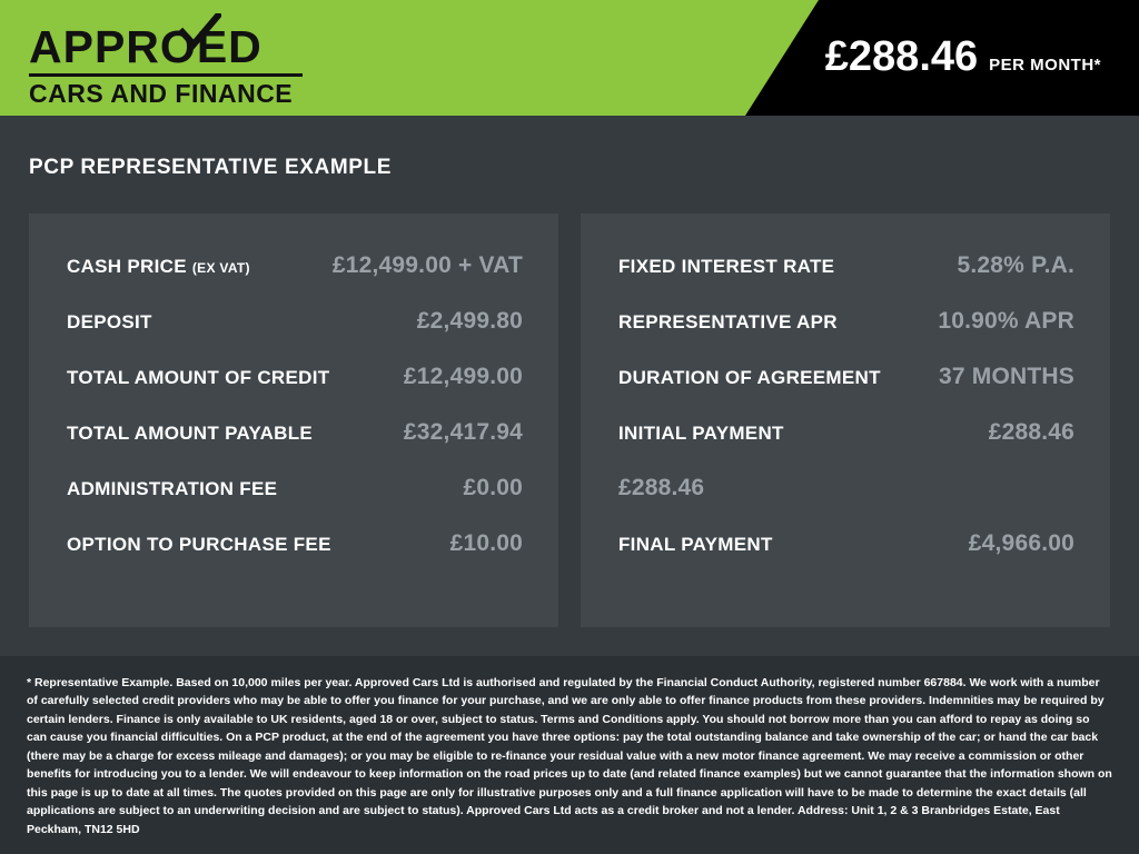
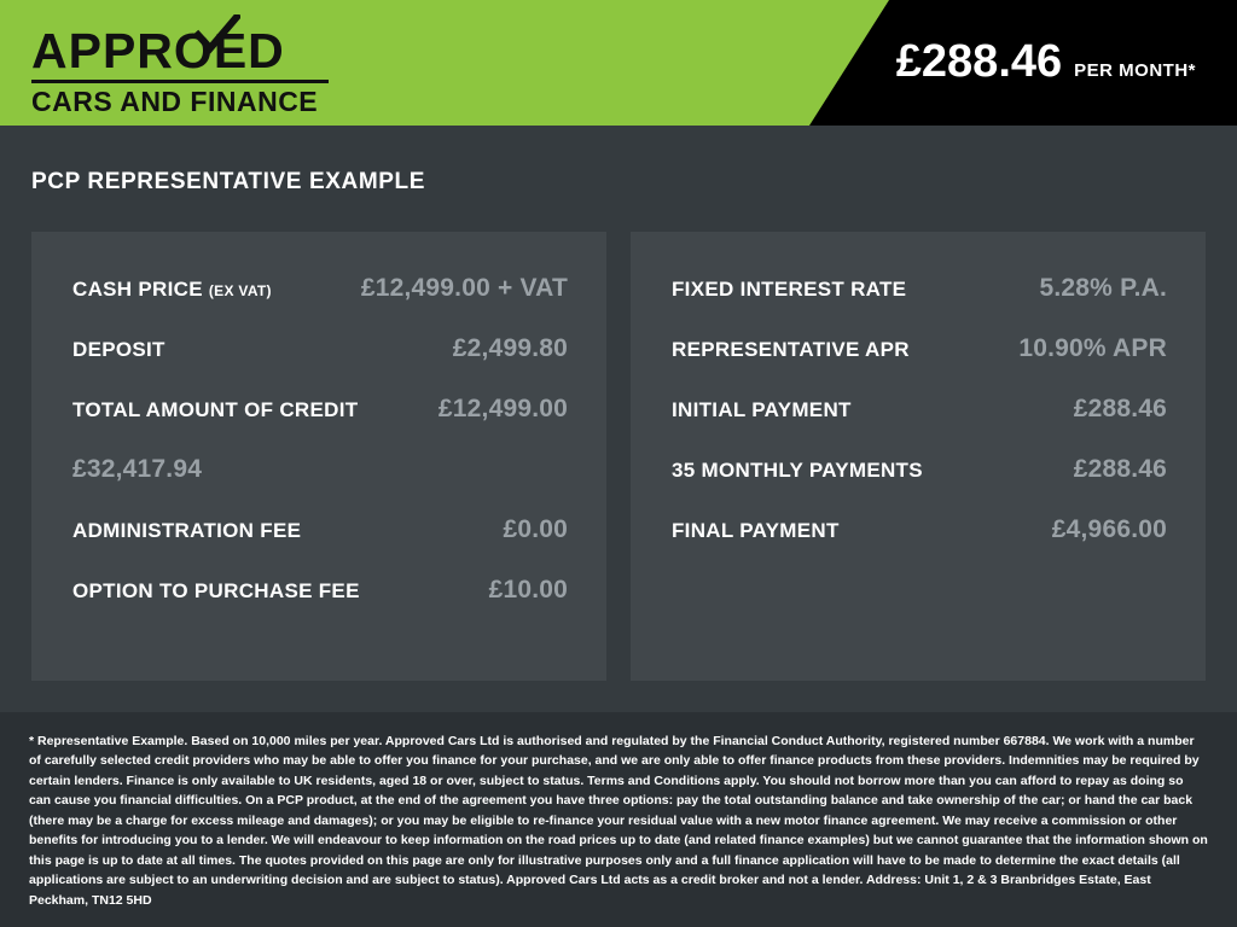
  APPROED
  CARS AND FINANCE
  £288.46
  PER MONTH*
  PCP REPRESENTATIVE EXAMPLE
  CASH PRICE (EX VAT)
  £12,499.00 + VAT
  DEPOSIT
  £2,499.80
  TOTAL AMOUNT OF CREDIT
  £12,499.00
- TOTAL AMOUNT PAYABLE
  £32,417.94
  ADMINISTRATION FEE
  £0.00
  OPTION TO PURCHASE FEE
  £10.00
  FIXED INTEREST RATE
  5.28% P.A.
  REPRESENTATIVE APR
  10.90% APR
- DURATION OF AGREEMENT
- 37 MONTHS
  INITIAL PAYMENT
  £288.46
+ 35 MONTHLY PAYMENTS
  £288.46
  FINAL PAYMENT
  £4,966.00
  * Representative Example. Based on 10,000 miles per year. Approved Cars Ltd is authorised and regulated by the Financial Conduct Authority, registered number 667884. We work with a number of carefully selected credit providers who may be able to offer you finance for your purchase, and we are only able to offer finance products from these providers. Indemnities may be required by certain lenders. Finance is only available to UK residents, aged 18 or over, subject to status. Terms and Conditions apply. You should not borrow more than you can afford to repay as doing so can cause you financial difficulties. On a PCP product, at the end of the agreement you have three options: pay the total outstanding balance and take ownership of the car; or hand the car back (there may be a charge for excess mileage and damages); or you may be eligible to re-finance your residual value with a new motor finance agreement. We may receive a commission or other benefits for introducing you to a lender. We will endeavour to keep information on the road prices up to date (and related finance examples) but we cannot guarantee that the information shown on this page is up to date at all times. The quotes provided on this page are only for illustrative purposes only and a full finance application will have to be made to determine the exact details (all applications are subject to an underwriting decision and are subject to status). Approved Cars Ltd acts as a credit broker and not a lender. Address: Unit 1, 2 & 3 Branbridges Estate, East Peckham, TN12 5HD
